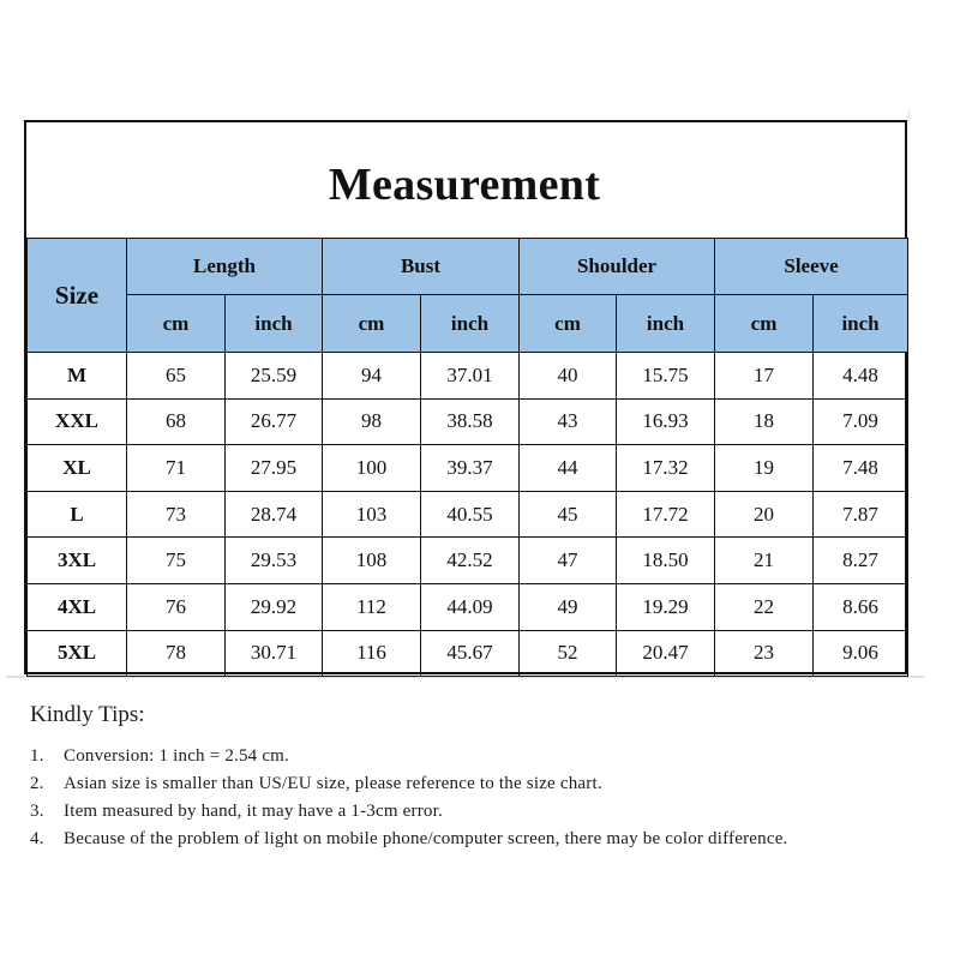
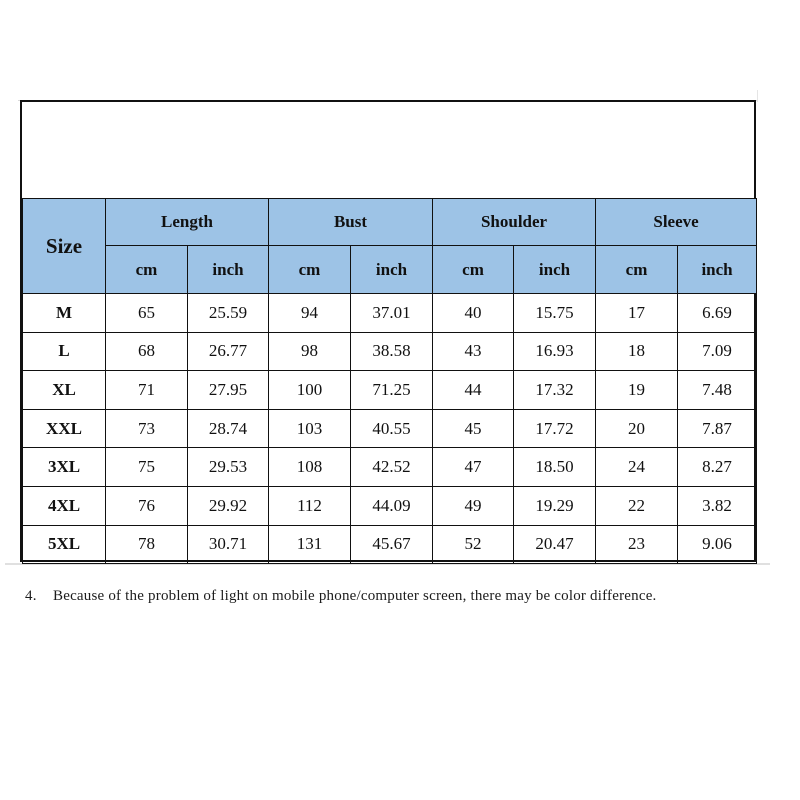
- Measurement
  Size	Length	Bust	Shoulder	Sleeve
  cm	inch	cm	inch	cm	inch	cm	inch
- M	65	25.59	94	37.01	40	15.75	17	4.48
+ M	65	25.59	94	37.01	40	15.75	17	6.69
- XXL	68	26.77	98	38.58	43	16.93	18	7.09
+ L	68	26.77	98	38.58	43	16.93	18	7.09
- XL	71	27.95	100	39.37	44	17.32	19	7.48
+ XL	71	27.95	100	71.25	44	17.32	19	7.48
- L	73	28.74	103	40.55	45	17.72	20	7.87
+ XXL	73	28.74	103	40.55	45	17.72	20	7.87
- 3XL	75	29.53	108	42.52	47	18.50	21	8.27
+ 3XL	75	29.53	108	42.52	47	18.50	24	8.27
- 4XL	76	29.92	112	44.09	49	19.29	22	8.66
+ 4XL	76	29.92	112	44.09	49	19.29	22	3.82
- 5XL	78	30.71	116	45.67	52	20.47	23	9.06
+ 5XL	78	30.71	131	45.67	52	20.47	23	9.06
- Kindly Tips:
- 1.
- Conversion: 1 inch = 2.54 cm.
- 2.
- Asian size is smaller than US/EU size, please reference to the size chart.
- 3.
- Item measured by hand, it may have a 1-3cm error.
  4.
  Because of the problem of light on mobile phone/computer screen, there may be color difference.
